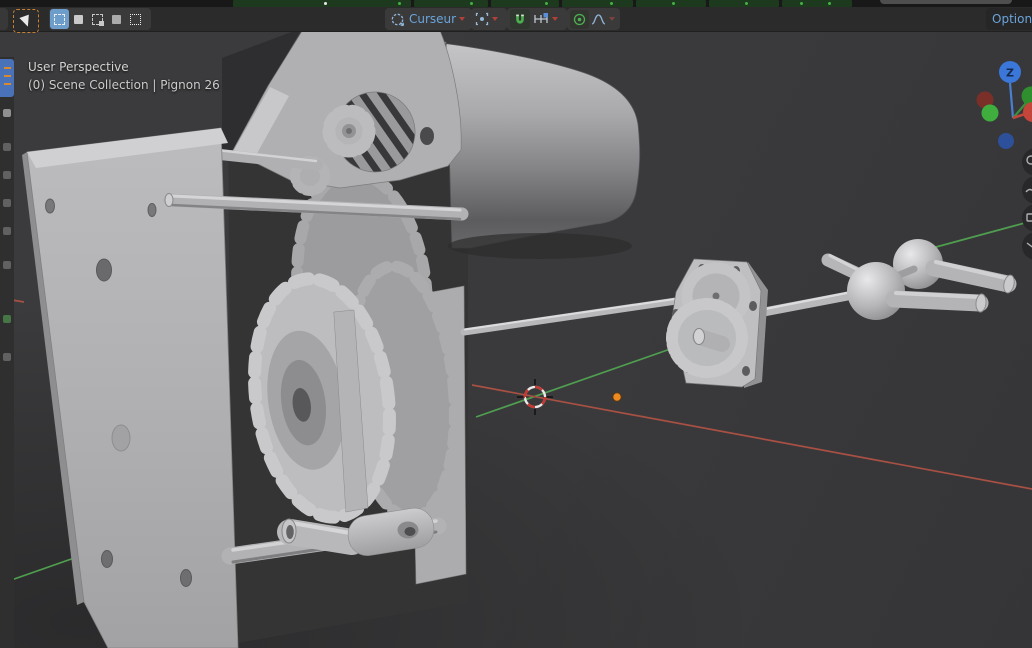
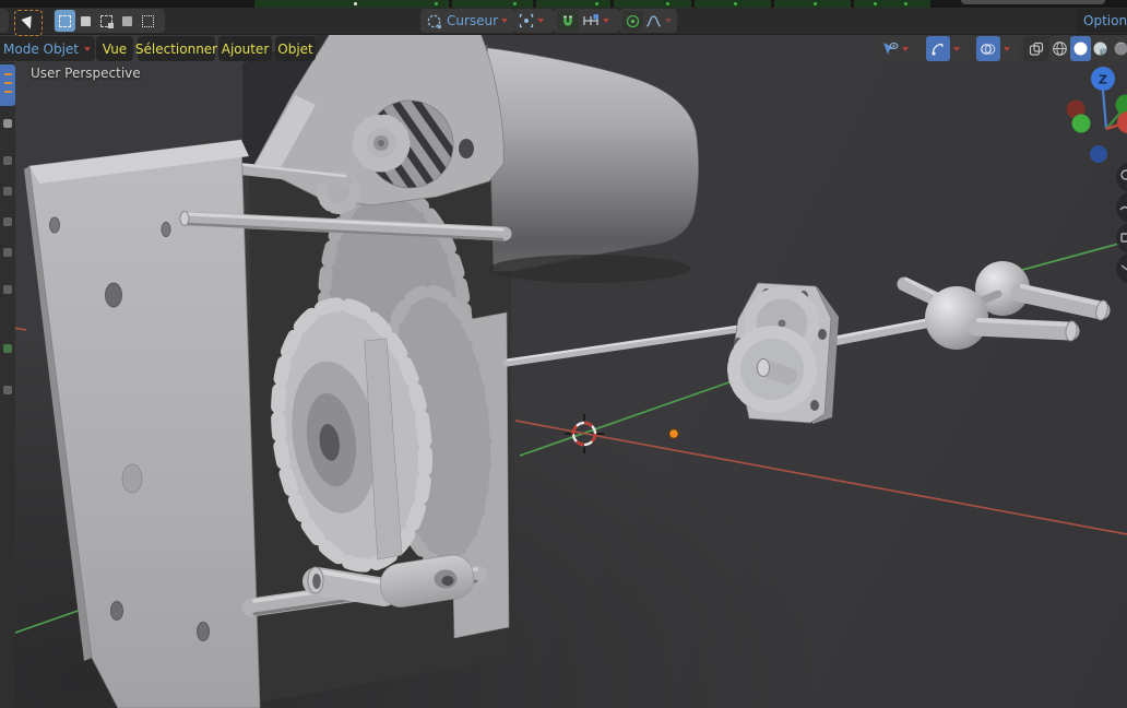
  Z
  User Perspective
- (0) Scene Collection | Pignon 26
  Curseur
  Option
+ Mode Objet
+ Vue
+ Sélectionner
+ Ajouter
+ Objet
